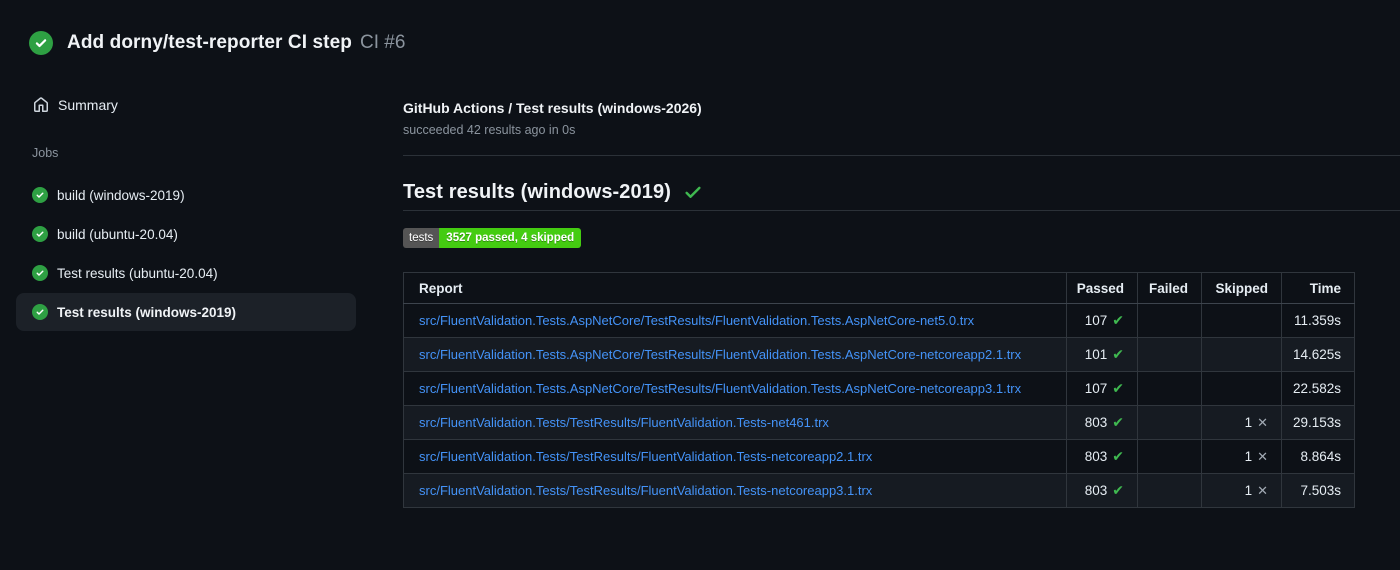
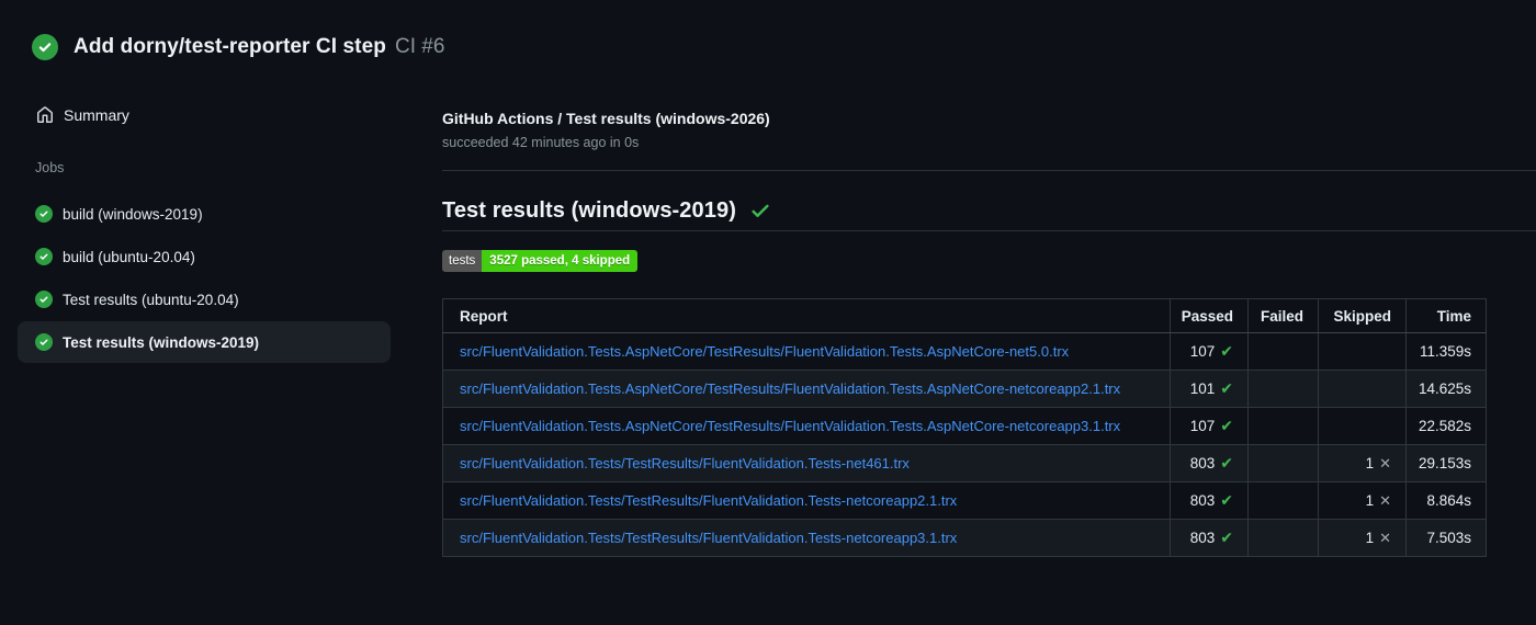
  Add dorny/test-reporter CI step
  CI #6
  Summary
  Jobs
  build (windows-2019)
  build (ubuntu-20.04)
  Test results (ubuntu-20.04)
  Test results (windows-2019)
  GitHub Actions / Test results (windows-2026)
- succeeded 42 results ago in 0s
+ succeeded 42 minutes ago in 0s
  Test results (windows-2019)
  tests
  3527 passed, 4 skipped
  Report	Passed	Failed	Skipped	Time
  src/FluentValidation.Tests.AspNetCore/TestResults/FluentValidation.Tests.AspNetCore-net5.0.trx	107 ✔			11.359s
  src/FluentValidation.Tests.AspNetCore/TestResults/FluentValidation.Tests.AspNetCore-netcoreapp2.1.trx	101 ✔			14.625s
  src/FluentValidation.Tests.AspNetCore/TestResults/FluentValidation.Tests.AspNetCore-netcoreapp3.1.trx	107 ✔			22.582s
  src/FluentValidation.Tests/TestResults/FluentValidation.Tests-net461.trx	803 ✔		1 ✕	29.153s
  src/FluentValidation.Tests/TestResults/FluentValidation.Tests-netcoreapp2.1.trx	803 ✔		1 ✕	8.864s
  src/FluentValidation.Tests/TestResults/FluentValidation.Tests-netcoreapp3.1.trx	803 ✔		1 ✕	7.503s
